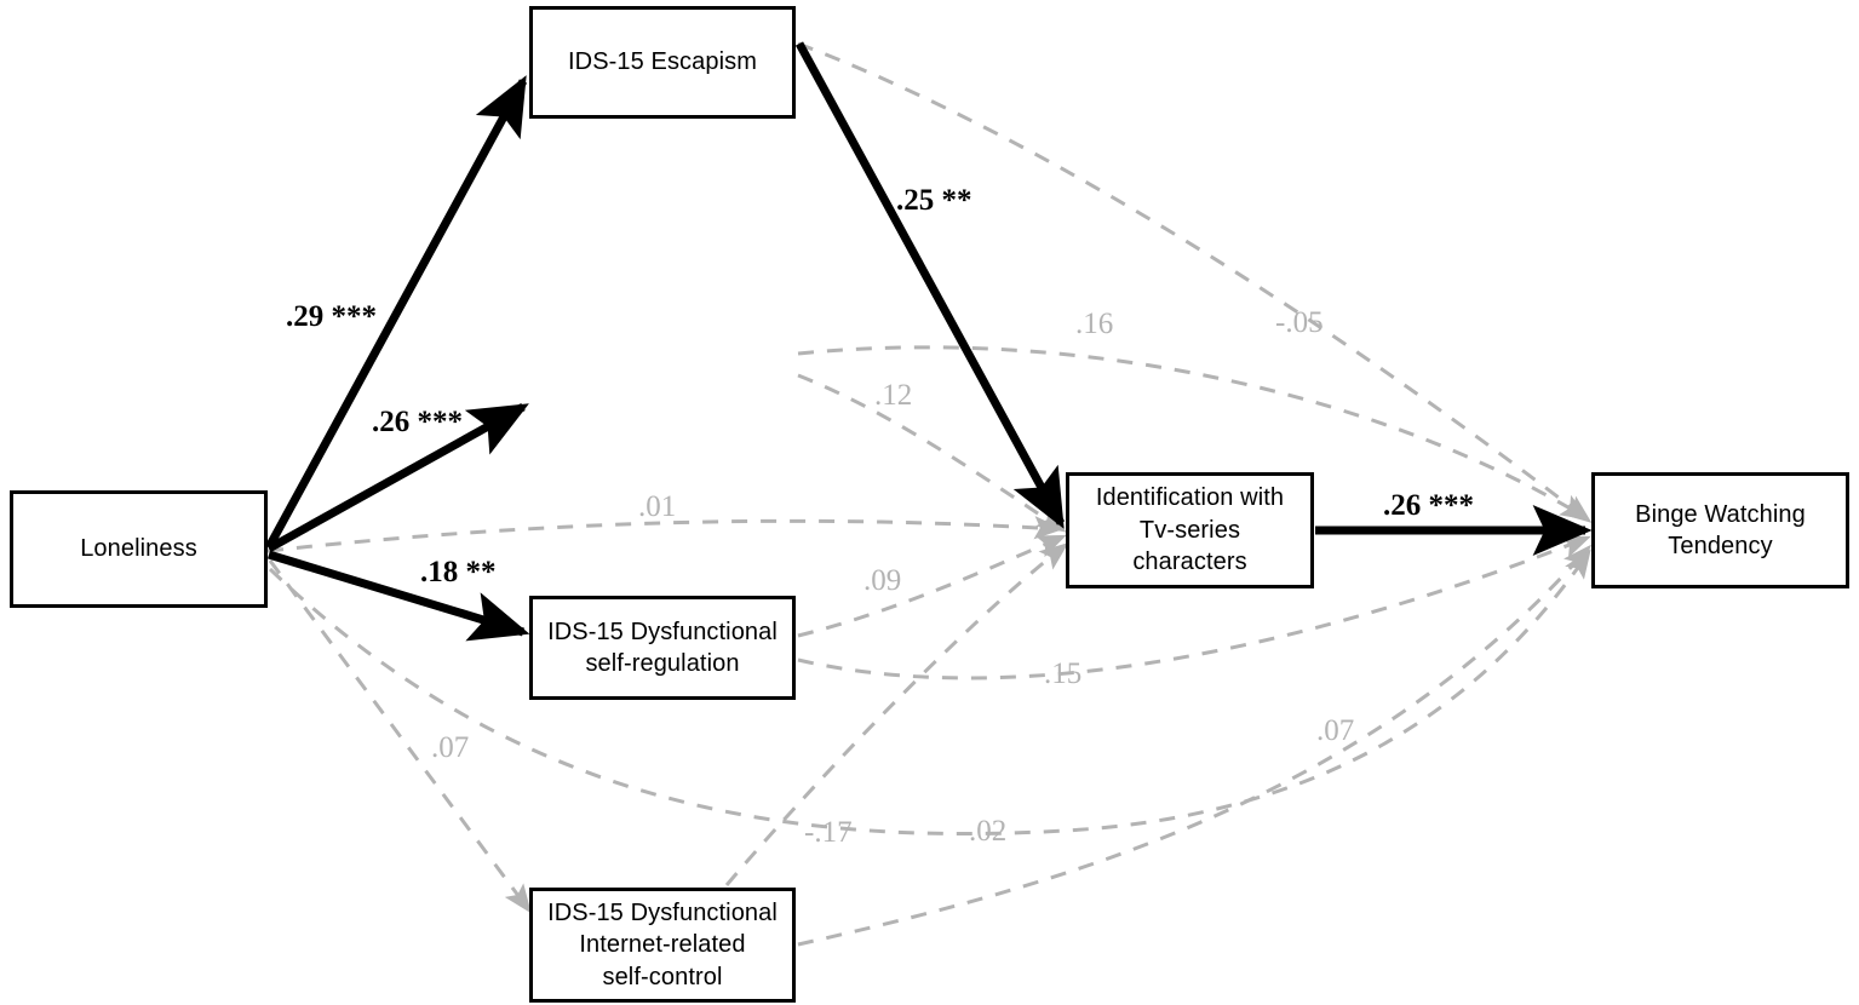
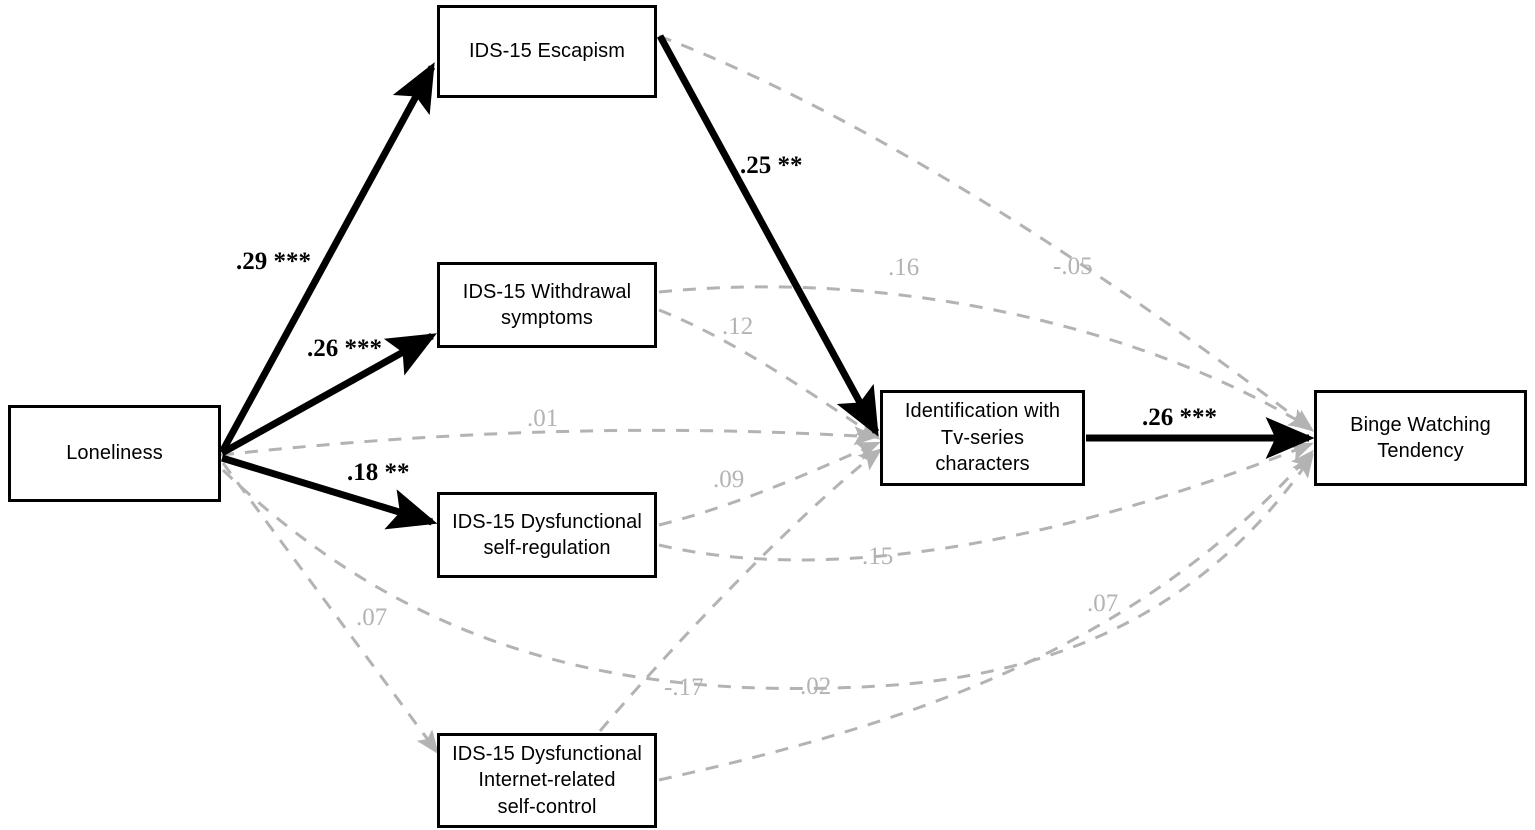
  Loneliness
  IDS-15 Escapism
+ IDS-15 Withdrawal
+ symptoms
  IDS-15 Dysfunctional
  self-regulation
  IDS-15 Dysfunctional
  Internet-related
  self-control
  Identification with
  Tv-series characters
  Binge Watching
  Tendency
  .29 ***
  .26 ***
  .18 **
  .25 **
  .26 ***
  .01
  .16
  -.05
  .12
  .09
  .15
  .07
  .07
  -.17
  .02
